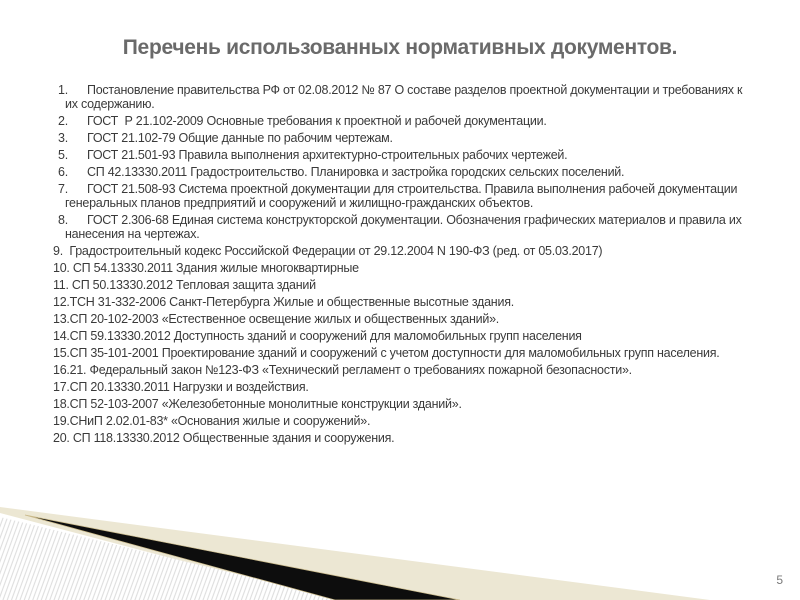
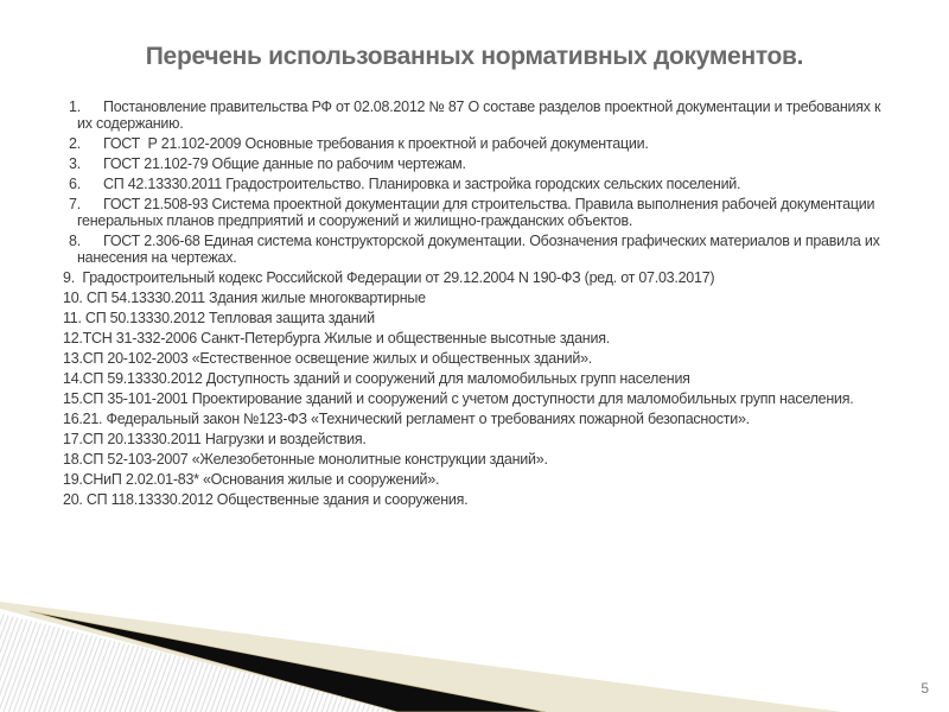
  Перечень использованных нормативных документов.
  1. Постановление правительства РФ от 02.08.2012 № 87 О составе разделов проектной документации и требованиях к их содержанию.
  2. ГОСТ Р 21.102-2009 Основные требования к проектной и рабочей документации.
  3. ГОСТ 21.102-79 Общие данные по рабочим чертежам.
- 5. ГОСТ 21.501-93 Правила выполнения архитектурно-строительных рабочих чертежей.
  6. СП 42.13330.2011 Градостроительство. Планировка и застройка городских сельских поселений.
  7. ГОСТ 21.508-93 Система проектной документации для строительства. Правила выполнения рабочей документации генеральных планов предприятий и сооружений и жилищно-гражданских объектов.
  8. ГОСТ 2.306-68 Единая система конструкторской документации. Обозначения графических материалов и правила их нанесения на чертежах.
- 9. Градостроительный кодекс Российской Федерации от 29.12.2004 N 190-ФЗ (ред. от 05.03.2017)
+ 9. Градостроительный кодекс Российской Федерации от 29.12.2004 N 190-ФЗ (ред. от 07.03.2017)
  10. СП 54.13330.2011 Здания жилые многоквартирные
  11. СП 50.13330.2012 Тепловая защита зданий
  12.ТСН 31-332-2006 Санкт-Петербурга Жилые и общественные высотные здания.
  13.СП 20-102-2003 «Естественное освещение жилых и общественных зданий».
  14.СП 59.13330.2012 Доступность зданий и сооружений для маломобильных групп населения
  15.СП 35-101-2001 Проектирование зданий и сооружений с учетом доступности для маломобильных групп населения.
  16.21. Федеральный закон №123-ФЗ «Технический регламент о требованиях пожарной безопасности».
  17.СП 20.13330.2011 Нагрузки и воздействия.
  18.СП 52-103-2007 «Железобетонные монолитные конструкции зданий».
  19.СНиП 2.02.01-83* «Основания жилые и сооружений».
  20. СП 118.13330.2012 Общественные здания и сооружения.
  5
